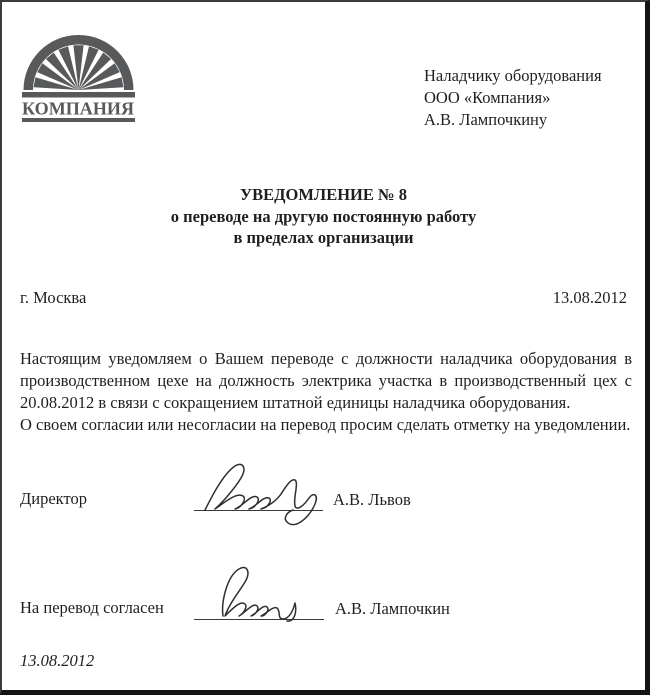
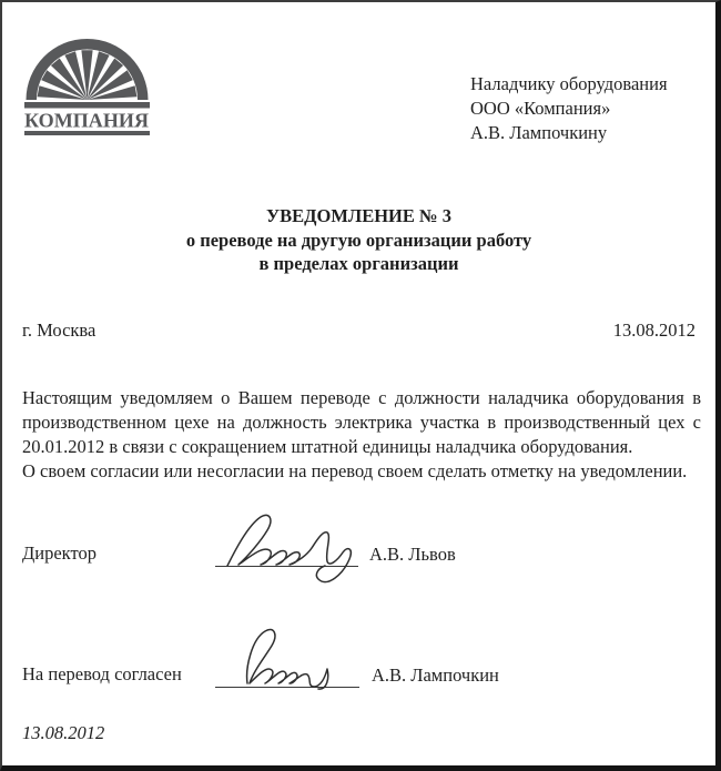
  КОМПАНИЯ
  Наладчику оборудования
  ООО «Компания»
  А.В. Лампочкину
- УВЕДОМЛЕНИЕ № 8
+ УВЕДОМЛЕНИЕ № 3
- о переводе на другую постоянную работу
+ о переводе на другую организации работу
  в пределах организации
  г. Москва
  13.08.2012
- Настоящим уведомляем о Вашем переводе с должности наладчика оборудования в производственном цехе на должность электрика участка в производственный цех с 20.08.2012 в связи с сокращением штатной единицы наладчика оборудования.
+ Настоящим уведомляем о Вашем переводе с должности наладчика оборудования в производственном цехе на должность электрика участка в производственный цех с 20.01.2012 в связи с сокращением штатной единицы наладчика оборудования.
- О своем согласии или несогласии на перевод просим сделать отметку на уведомле­нии.
+ О своем согласии или несогласии на перевод своем сделать отметку на уведомле­нии.
  Директор
  А.В. Львов
  На перевод согласен
  А.В. Лампочкин
  13.08.2012
